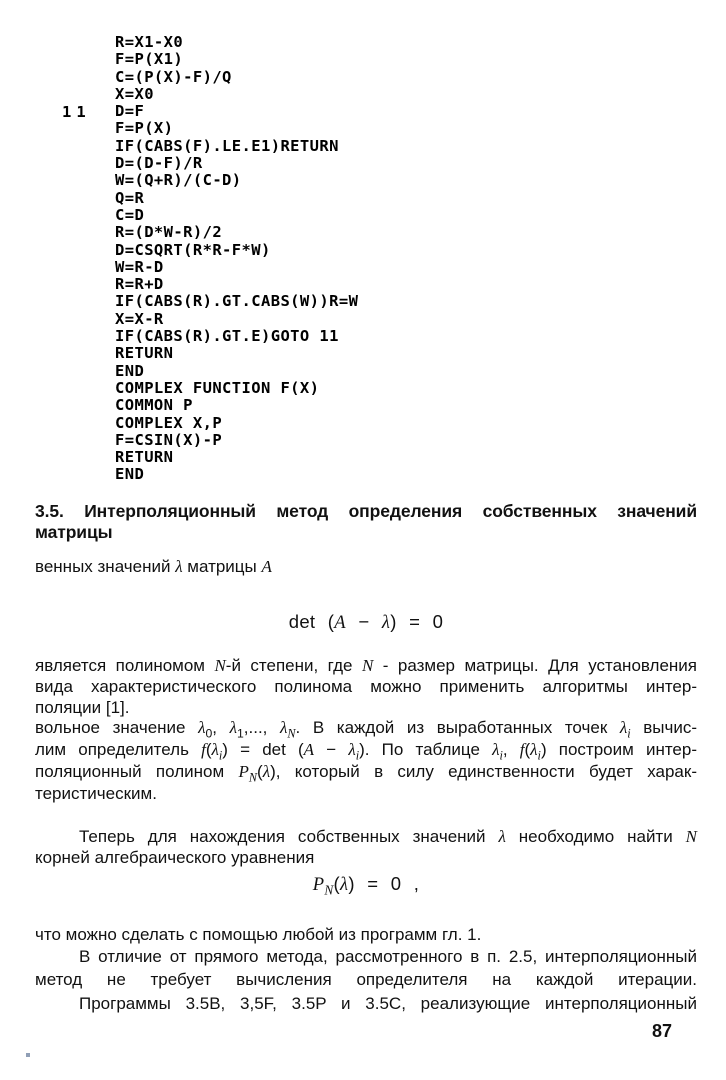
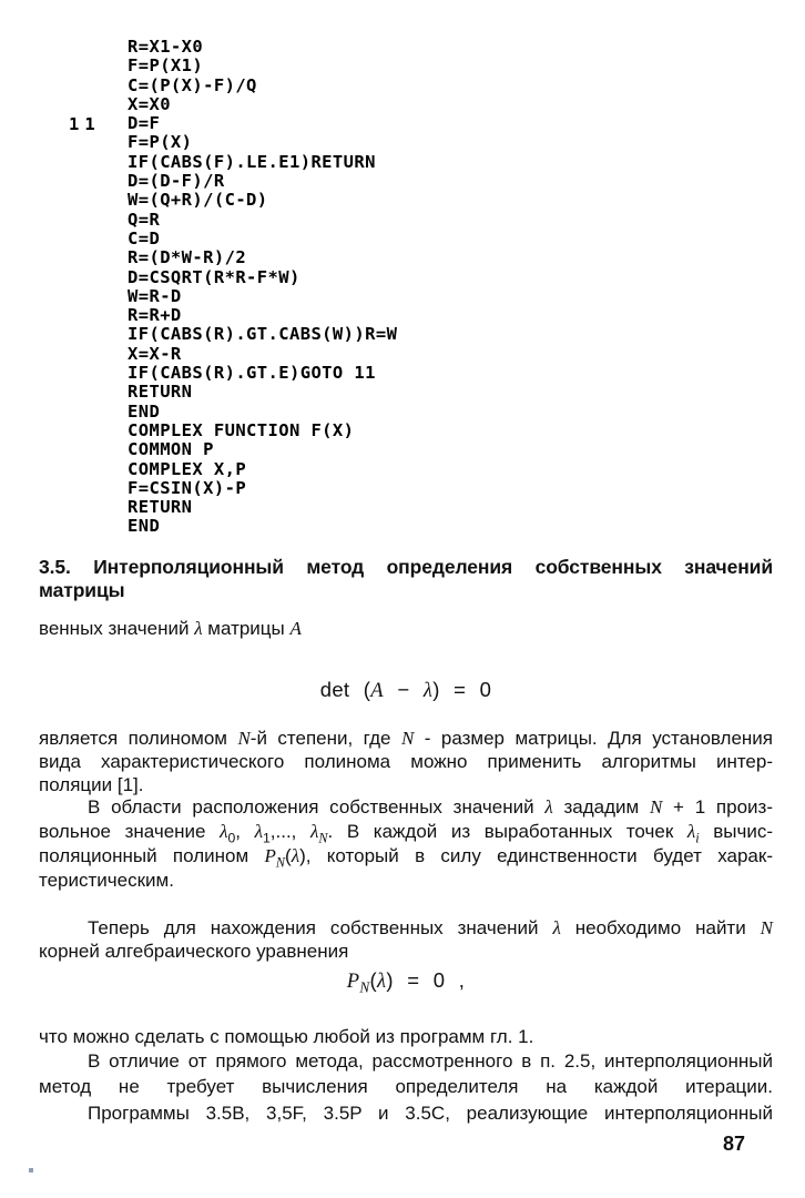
  11
  R=X1-X0
  F=P(X1)
  C=(P(X)-F)/Q
  X=X0
  D=F
  F=P(X)
  IF(CABS(F).LE.E1)RETURN
  D=(D-F)/R
  W=(Q+R)/(C-D)
  Q=R
  C=D
  R=(D*W-R)/2
  D=CSQRT(R*R-F*W)
  W=R-D
  R=R+D
  IF(CABS(R).GT.CABS(W))R=W
  X=X-R
  IF(CABS(R).GT.E)GOTO 11
  RETURN
  END
  COMPLEX FUNCTION F(X)
  COMMON P
  COMPLEX X,P
  F=CSIN(X)-P
  RETURN
  END
  3.5. Интерполяционный метод определения собственных значений матрицы
  венных значений λ матрицы A
  det (A − λ) = 0
  является полиномом N-й степени, где N - размер матрицы. Для установления
  вида характеристического полинома можно применить алгоритмы интер-
  поляции [1].
+ В области расположения собственных значений λ зададим N + 1 произ-
  вольное значение λ0, λ1,..., λN. В каждой из выработанных точек λi вычис-
- лим определитель f(λi) = det (A − λi). По таблице λi, f(λi) построим интер-
  поляционный полином PN(λ), который в силу единственности будет харак-
  теристическим.
  Теперь для нахождения собственных значений λ необходимо найти N
  корней алгебраического уравнения
  PN(λ) = 0 ,
  что можно сделать с помощью любой из программ гл. 1.
  В отличие от прямого метода, рассмотренного в п. 2.5, интерполяционный
  метод не требует вычисления определителя на каждой итерации.
  Программы 3.5B, 3,5F, 3.5P и 3.5C, реализующие интерполяционный
  87
